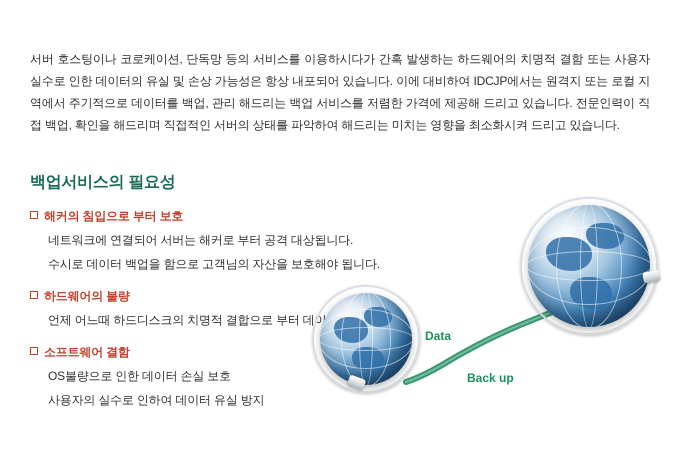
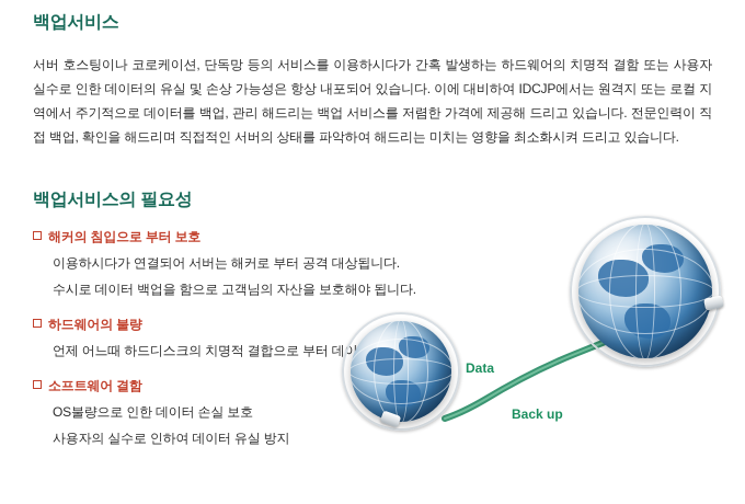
+ 백업서비스
  서버 호스팅이나 코로케이션, 단독망 등의 서비스를 이용하시다가 간혹 발생하는 하드웨어의 치명적 결함 또는 사용자 실수로 인한 데이터의 유실 및 손상 가능성은 항상 내포되어 있습니다. 이에 대비하여 IDCJP에서는 원격지 또는 로컬 지역에서 주기적으로 데이터를 백업, 관리 해드리는 백업 서비스를 저렴한 가격에 제공해 드리고 있습니다. 전문인력이 직접 백업, 확인을 해드리며 직접적인 서버의 상태를 파악하여 해드리는 미치는 영향을 최소화시켜 드리고 있습니다.
  백업서비스의 필요성
  해커의 침입으로 부터 보호
- 네트워크에 연결되어 서버는 해커로 부터 공격 대상됩니다.
+ 이용하시다가 연결되어 서버는 해커로 부터 공격 대상됩니다.
  수시로 데이터 백업을 함으로 고객님의 자산을 보호해야 됩니다.
  하드웨어의 불량
  언제 어느때 하드디스크의 치명적 결합으로 부터 데이
  소프트웨어 결함
  OS불량으로 인한 데이터 손실 보호
  사용자의 실수로 인하여 데이터 유실 방지
  Data
  Back up
